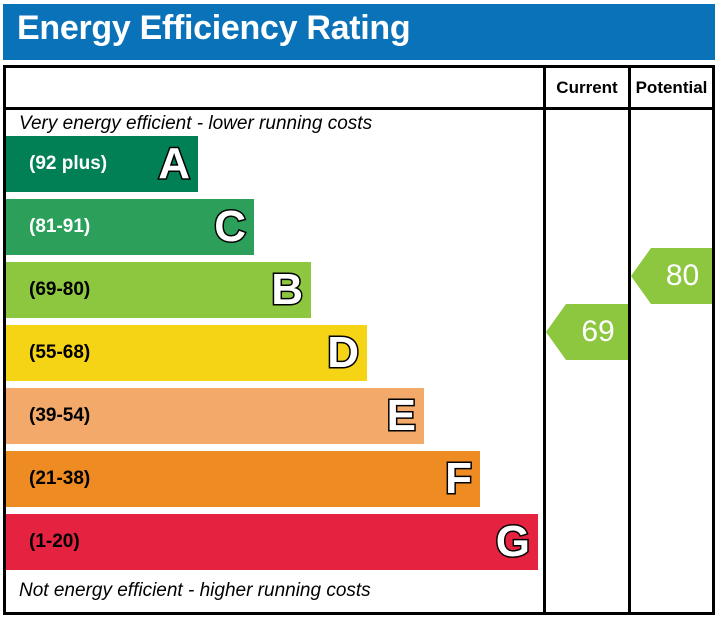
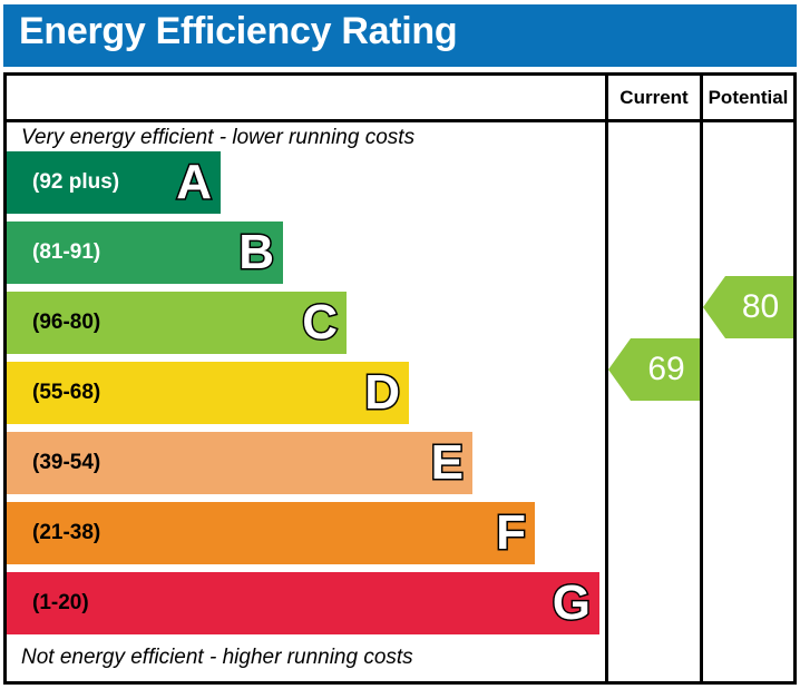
  Energy Efficiency Rating
  Current
  Potential
  Very energy efficient - lower running costs
  Not energy efficient - higher running costs
  (92 plus)
  A
  (81-91)
- C
+ B
- (69-80)
+ (96-80)
- B
+ C
  (55-68)
  D
  (39-54)
  E
  (21-38)
  F
  (1-20)
  G
  69
  80
